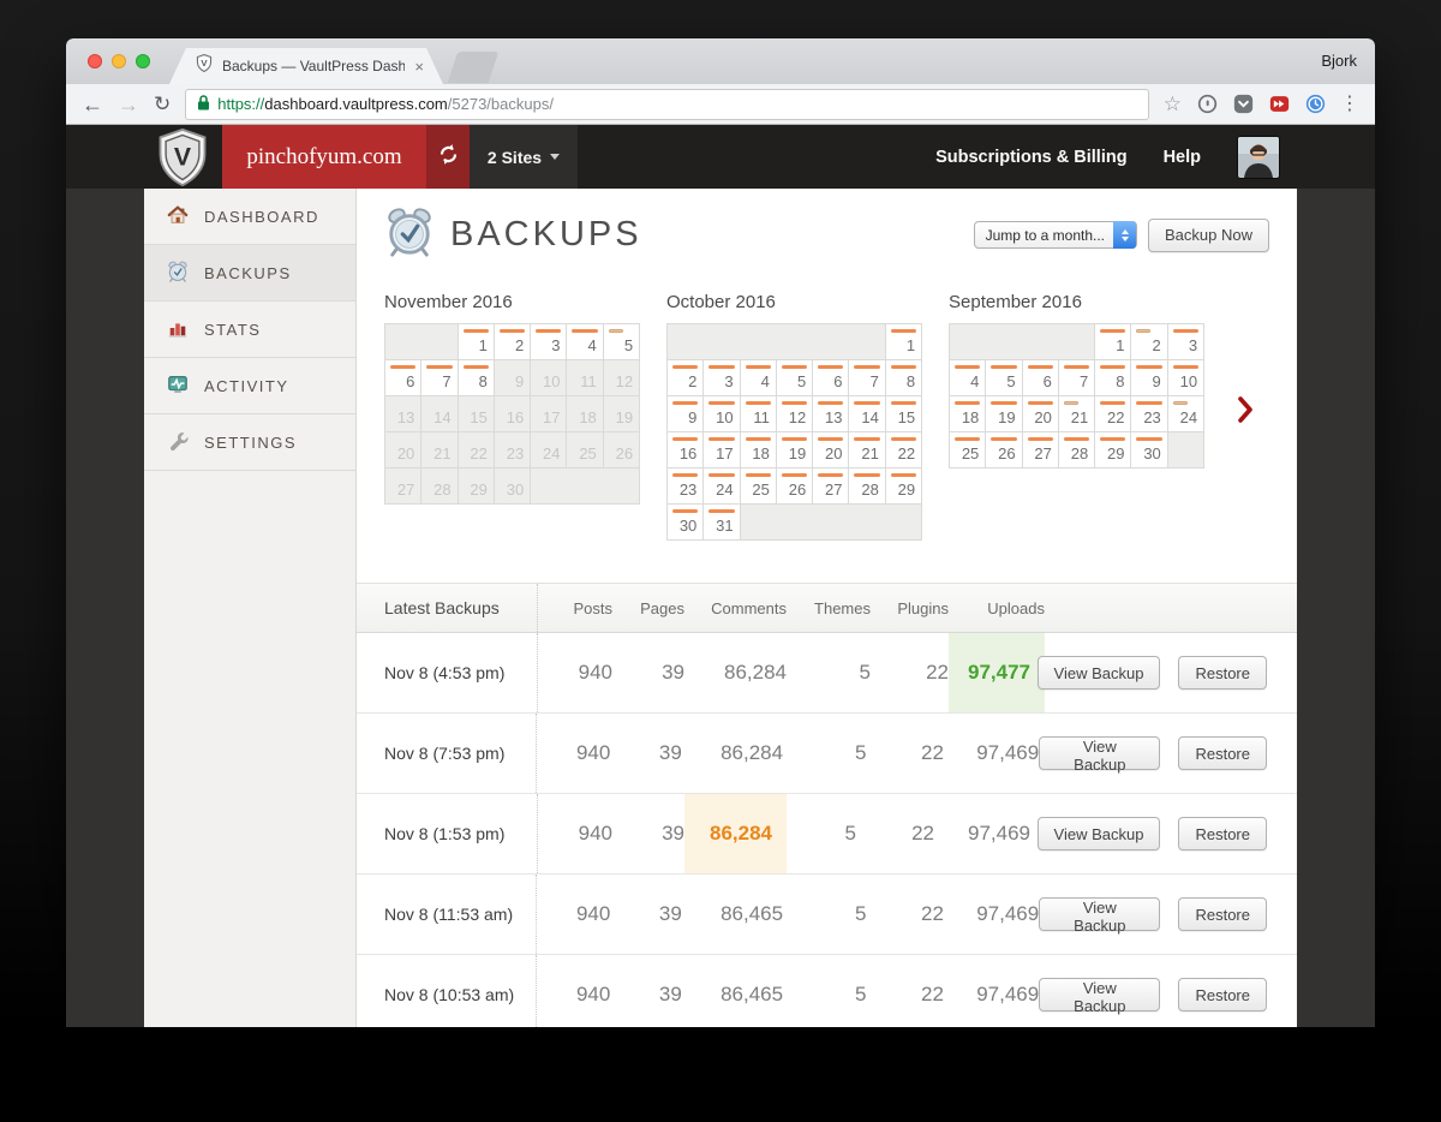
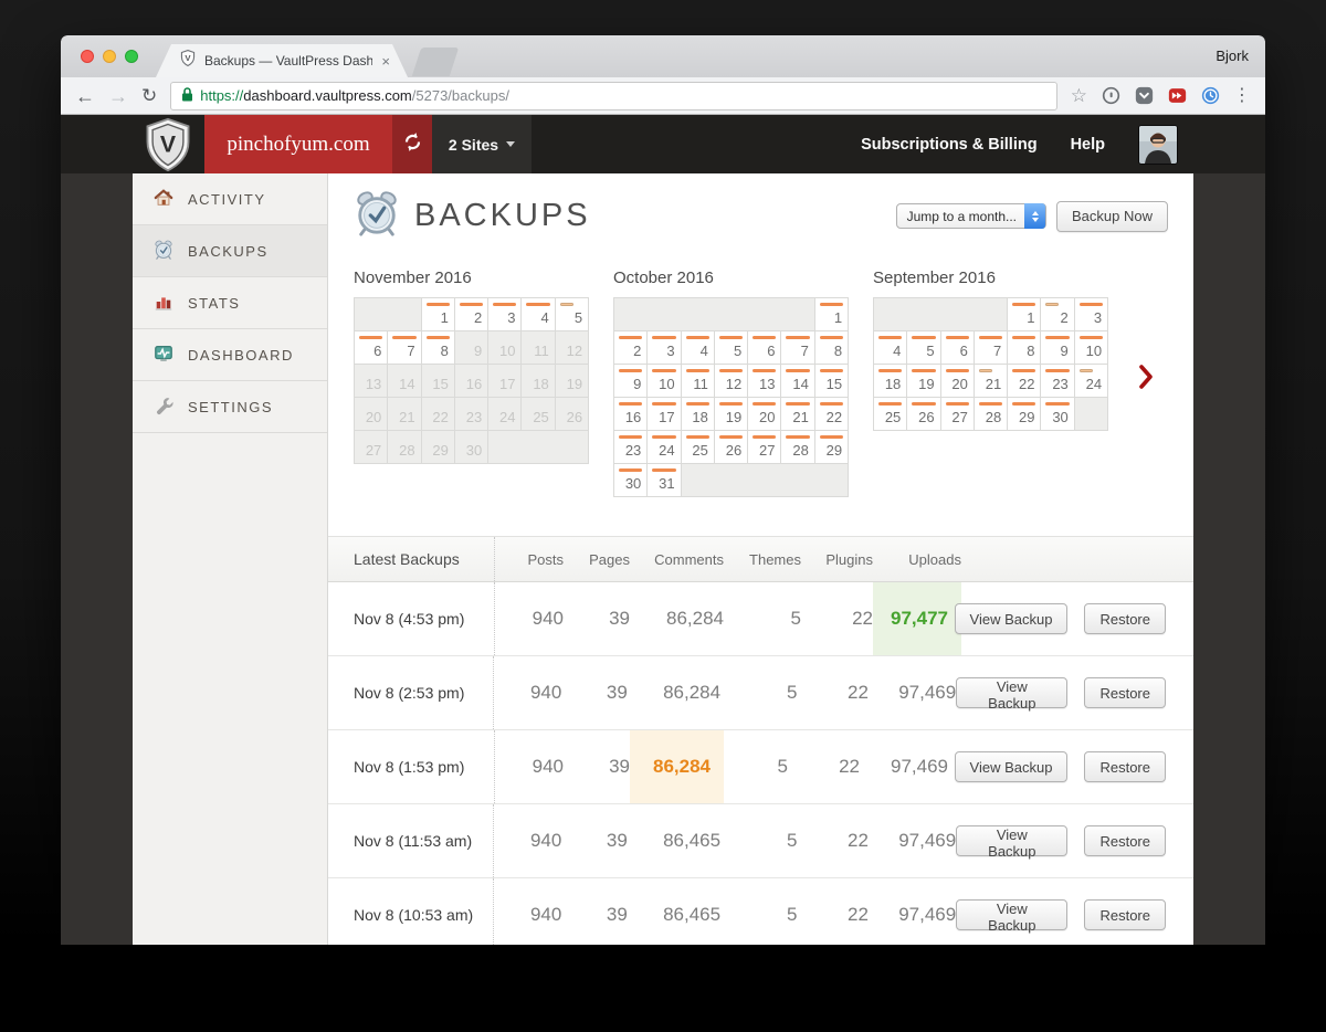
  V
  Backups — VaultPress Dash
  ×
  Bjork
  ←
  →
  ↻
  https://dashboard.vaultpress.com/5273/backups/
  ☆
  ⋮
  V
  pinchofyum.com
  2 Sites
  Subscriptions & Billing
  Help
- DASHBOARD
+ ACTIVITY
  BACKUPS
  STATS
- ACTIVITY
+ DASHBOARD
  SETTINGS
  BACKUPS
  Jump to a month...
  Backup Now
  November 2016
  	1	2	3	4	5
  6	7	8	9	10	11	12
  13	14	15	16	17	18	19
  20	21	22	23	24	25	26
  27	28	29	30
  October 2016
  	1
  2	3	4	5	6	7	8
  9	10	11	12	13	14	15
  16	17	18	19	20	21	22
  23	24	25	26	27	28	29
  30	31
  September 2016
  	1	2	3
  4	5	6	7	8	9	10
  18	19	20	21	22	23	24
  25	26	27	28	29	30
  Latest Backups
  Posts
  Pages
  Comments
  Themes
  Plugins
  Uploads
  Nov 8 (4:53 pm)
  940
  39
  86,284
  5
  22
  97,477
  View Backup
  Restore
- Nov 8 (7:53 pm)
+ Nov 8 (2:53 pm)
  940
  39
  86,284
  5
  22
  97,469
  View Backup
  Restore
  Nov 8 (1:53 pm)
  940
  39
  86,284
  5
  22
  97,469
  View Backup
  Restore
  Nov 8 (11:53 am)
  940
  39
  86,465
  5
  22
  97,469
  View Backup
  Restore
  Nov 8 (10:53 am)
  940
  39
  86,465
  5
  22
  97,469
  View Backup
  Restore
